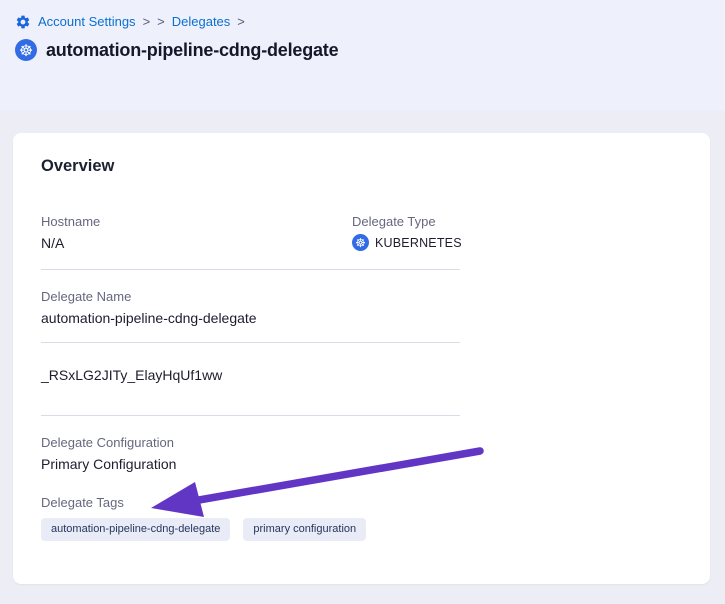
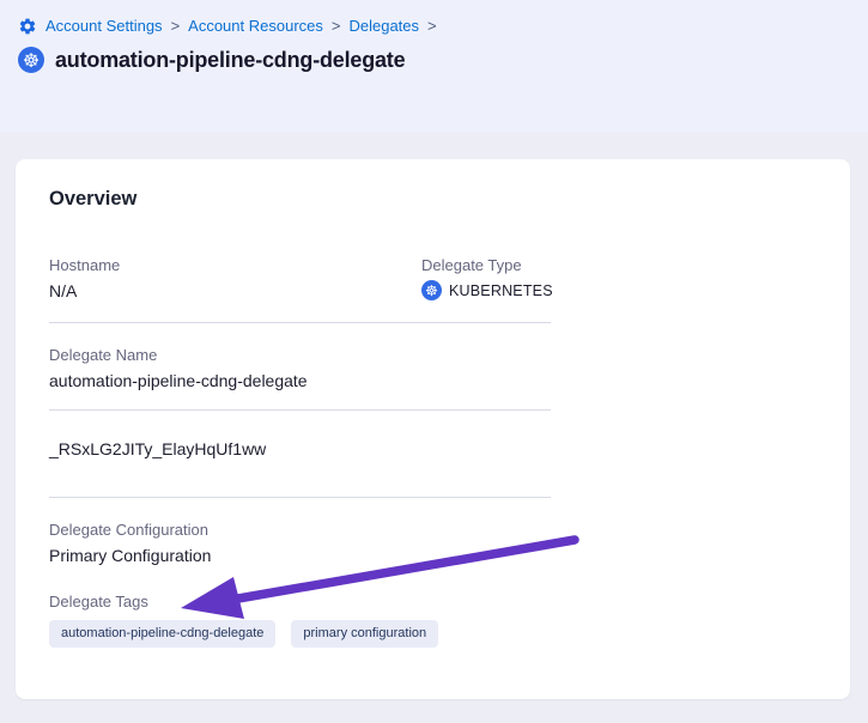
  Account Settings
  >
+ Account Resources
  >
  Delegates
  >
  ☸
  automation-pipeline-cdng-delegate
  Overview
  Hostname
  N/A
  Delegate Type
  ☸
  KUBERNETES
  Delegate Name
  automation-pipeline-cdng-delegate
  _RSxLG2JITy_ElayHqUf1ww
  Delegate Configuration
  Primary Configuration
  Delegate Tags
  automation-pipeline-cdng-delegate
  primary configuration
